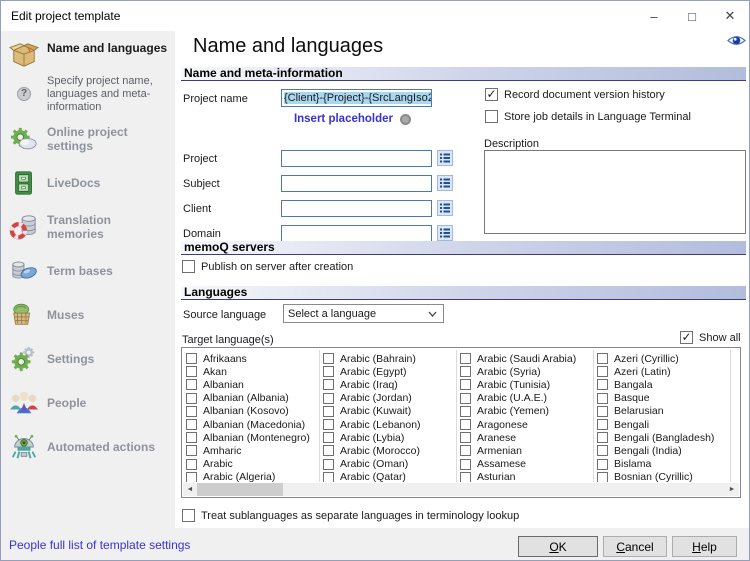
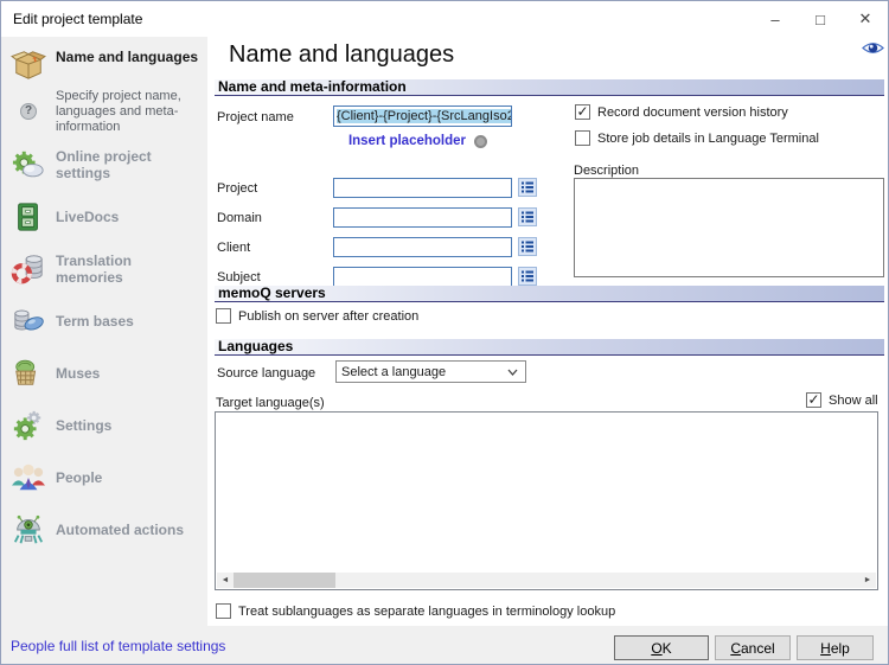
  Edit project template
  –
  □
  ✕
  Name and languages
  ?
  Specify project name, languages and meta-information
  Online project settings
  LiveDocs
  Translation memories
  Term bases
  Muses
  Settings
  People
  Automated actions
  Name and languages
  Name and meta-information
  Project name
  {Client}-{Project}-{SrcLangIso2
  Insert placeholder
  Record document version history
  Store job details in Language Terminal
  Description
  Project
- Subject
+ Domain
  Client
- Domain
+ Subject
  memoQ servers
  Publish on server after creation
  Languages
  Source language
  Select a language
  Target language(s)
  Show all
- Afrikaans
- Akan
- Albanian
- Albanian (Albania)
- Albanian (Kosovo)
- Albanian (Macedonia)
- Albanian (Montenegro)
- Amharic
- Arabic
- Arabic (Algeria)
- Arabic (Bahrain)
- Arabic (Egypt)
- Arabic (Iraq)
- Arabic (Jordan)
- Arabic (Kuwait)
- Arabic (Lebanon)
- Arabic (Lybia)
- Arabic (Morocco)
- Arabic (Oman)
- Arabic (Qatar)
- Arabic (Saudi Arabia)
- Arabic (Syria)
- Arabic (Tunisia)
- Arabic (U.A.E.)
- Arabic (Yemen)
- Aragonese
- Aranese
- Armenian
- Assamese
- Asturian
- Azeri (Cyrillic)
- Azeri (Latin)
- Bangala
- Basque
- Belarusian
- Bengali
- Bengali (Bangladesh)
- Bengali (India)
- Bislama
- Bosnian (Cyrillic)
  Treat sublanguages as separate languages in terminology lookup
  People full list of template settings
  O
  K
  C
  ancel
  H
  elp
